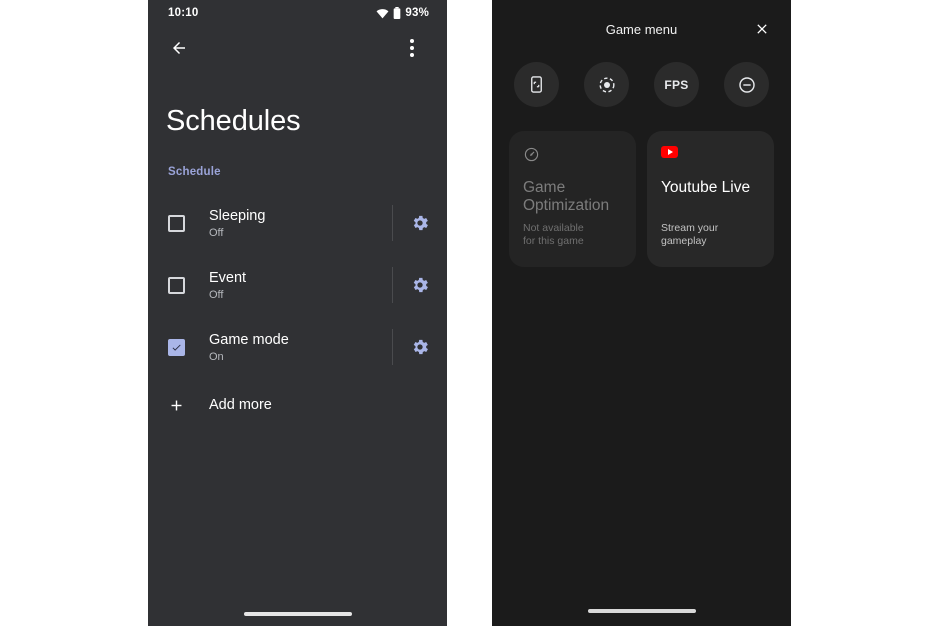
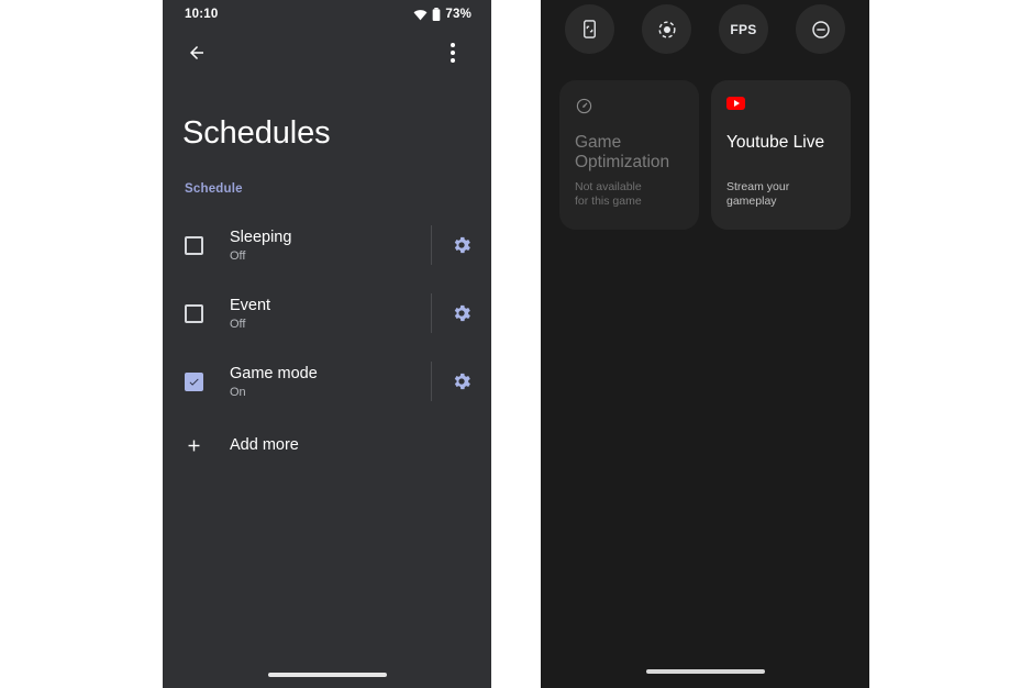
  10:10
- 93%
+ 73%
  Schedules
  Schedule
  Sleeping
  Off
  Event
  Off
  Game mode
  On
  Add more
- Game menu
  FPS
  Game Optimization
  Not available
  for this game
  Youtube Live
  Stream your gameplay
